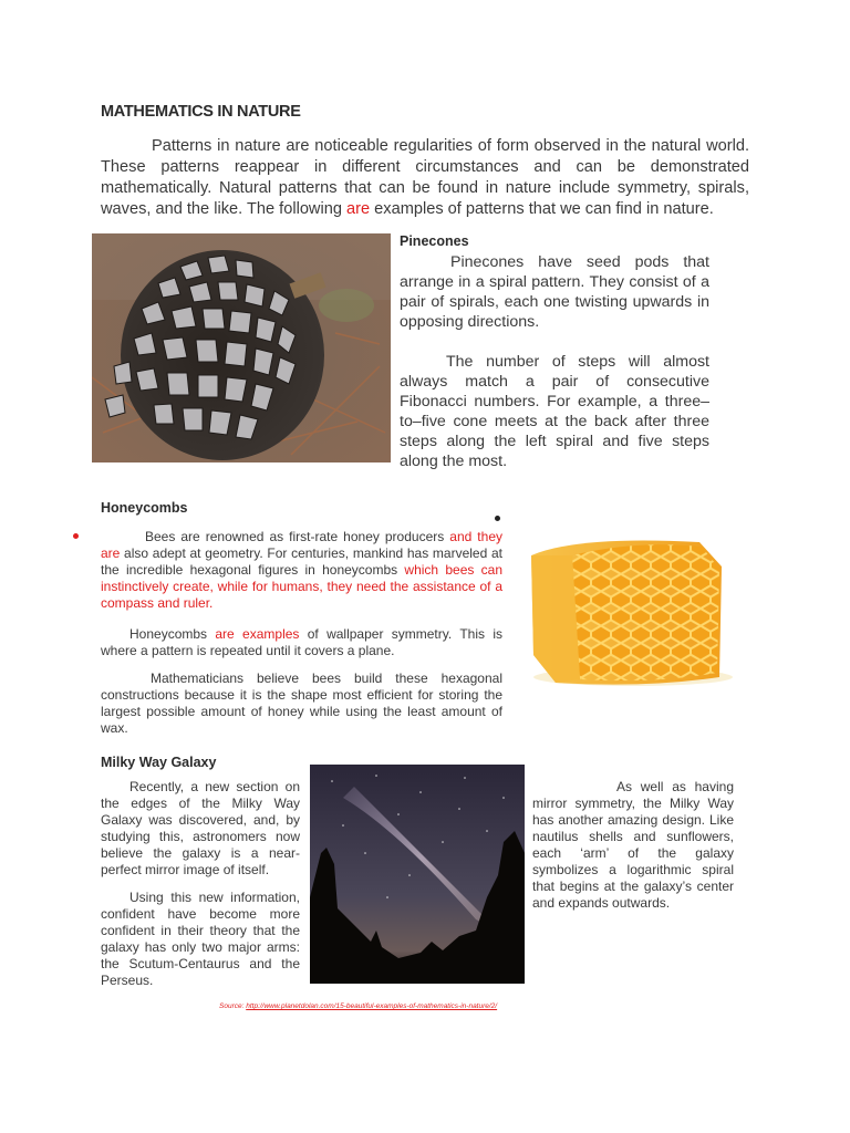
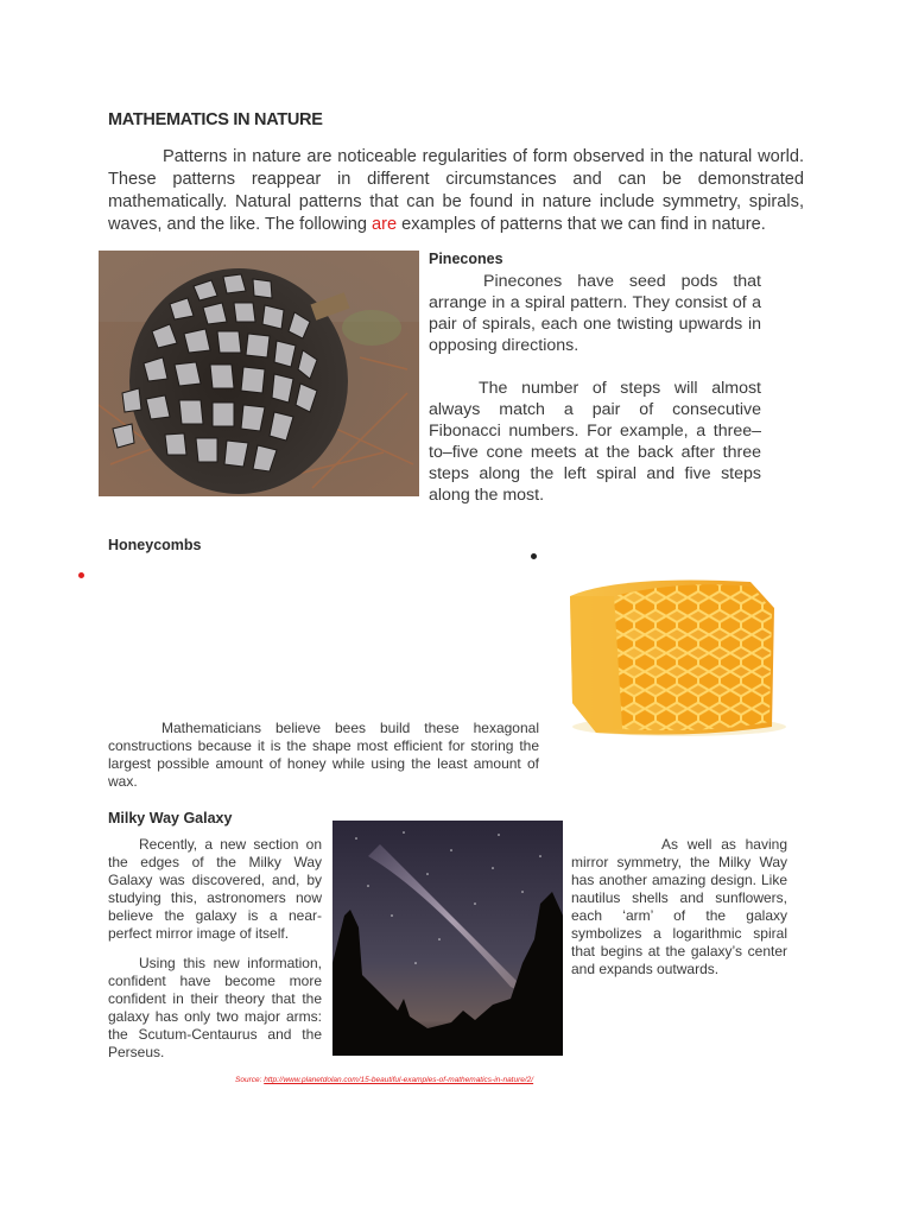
  MATHEMATICS IN NATURE
  Patterns in nature are noticeable regularities of form observed in the natural world. These patterns reappear in different circumstances and can be demonstrated mathematically. Natural patterns that can be found in nature include symmetry, spirals, waves, and the like. The following are examples of patterns that we can find in nature.
  Pinecones
  Pinecones have seed pods that arrange in a spiral pattern. They consist of a pair of spirals, each one twisting upwards in opposing directions.
  The number of steps will almost always match a pair of consecutive Fibonacci numbers. For example, a three–to–five cone meets at the back after three steps along the left spiral and five steps along the most.
  Honeycombs
- Bees are renowned as first-rate honey producers and they are also adept at geometry. For centuries, mankind has marveled at the incredible hexagonal figures in honeycombs which bees can instinctively create, while for humans, they need the assistance of a compass and ruler.
- Honeycombs are examples of wallpaper symmetry. This is where a pattern is repeated until it covers a plane.
  Mathematicians believe bees build these hexagonal constructions because it is the shape most efficient for storing the largest possible amount of honey while using the least amount of wax.
  Milky Way Galaxy
  Recently, a new section on the edges of the Milky Way Galaxy was discovered, and, by studying this, astronomers now believe the galaxy is a near-perfect mirror image of itself.
  Using this new information, confident have become more confident in their theory that the galaxy has only two major arms: the Scutum-Centaurus and the Perseus.
  As well as having mirror symmetry, the Milky Way has another amazing design. Like nautilus shells and sunflowers, each ‘arm’ of the galaxy symbolizes a logarithmic spiral that begins at the galaxy’s center and expands outwards.
